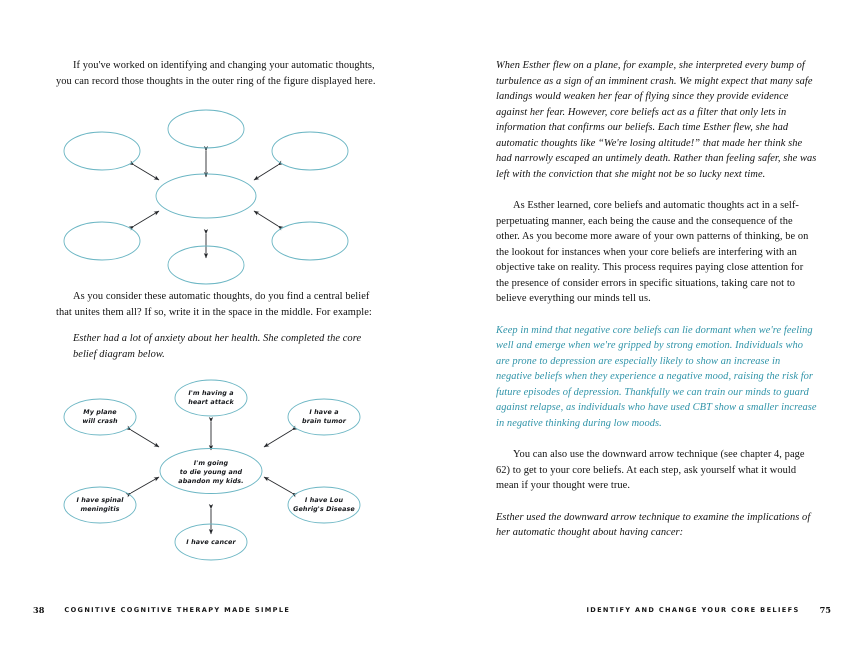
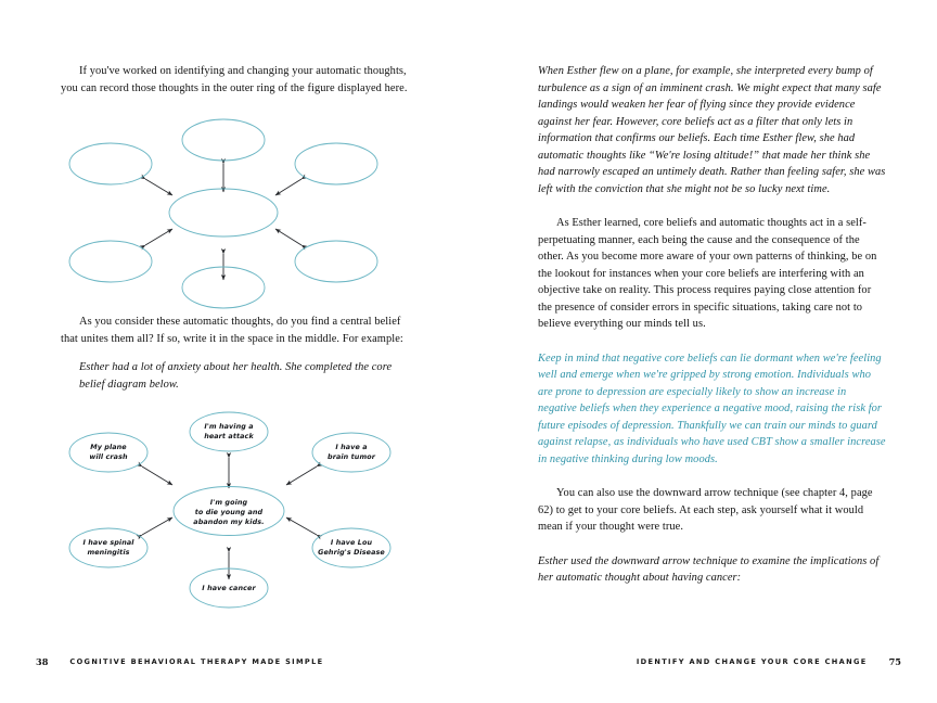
  If you've worked on identifying and changing your automatic thoughts, you can record those thoughts in the outer ring of the figure displayed here.
  As you consider these automatic thoughts, do you find a central belief that unites them all? If so, write it in the space in the middle. For example:
  Esther had a lot of anxiety about her health. She completed the core belief diagram below.
  I'm going
  to die young and
  abandon my kids.
  I'm having a
  heart attack
  I have a
  brain tumor
  I have Lou
  Gehrig's Disease
  I have cancer
  I have spinal
  meningitis
  My plane
  will crash
  38
- COGNITIVE COGNITIVE THERAPY MADE SIMPLE
+ COGNITIVE BEHAVIORAL THERAPY MADE SIMPLE
  When Esther flew on a plane, for example, she interpreted every bump of turbulence as a sign of an imminent crash. We might expect that many safe landings would weaken her fear of flying since they provide evidence against her fear. However, core beliefs act as a filter that only lets in information that confirms our beliefs. Each time Esther flew, she had automatic thoughts like “We're losing altitude!” that made her think she had narrowly escaped an untimely death. Rather than feeling safer, she was left with the conviction that she might not be so lucky next time.
  As Esther learned, core beliefs and automatic thoughts act in a self-perpetuating manner, each being the cause and the consequence of the other. As you become more aware of your own patterns of thinking, be on the lookout for instances when your core beliefs are interfering with an objective take on reality. This process requires paying close attention for the presence of consider errors in specific situations, taking care not to believe everything our minds tell us.
  Keep in mind that negative core beliefs can lie dormant when we're feeling well and emerge when we're gripped by strong emotion. Individuals who are prone to depression are especially likely to show an increase in negative beliefs when they experience a negative mood, raising the risk for future episodes of depression. Thankfully we can train our minds to guard against relapse, as individuals who have used CBT show a smaller increase in negative thinking during low moods.
  You can also use the downward arrow technique (see chapter 4, page 62) to get to your core beliefs. At each step, ask yourself what it would mean if your thought were true.
  Esther used the downward arrow technique to examine the implications of her automatic thought about having cancer:
- IDENTIFY AND CHANGE YOUR CORE BELIEFS
+ IDENTIFY AND CHANGE YOUR CORE CHANGE
  75
